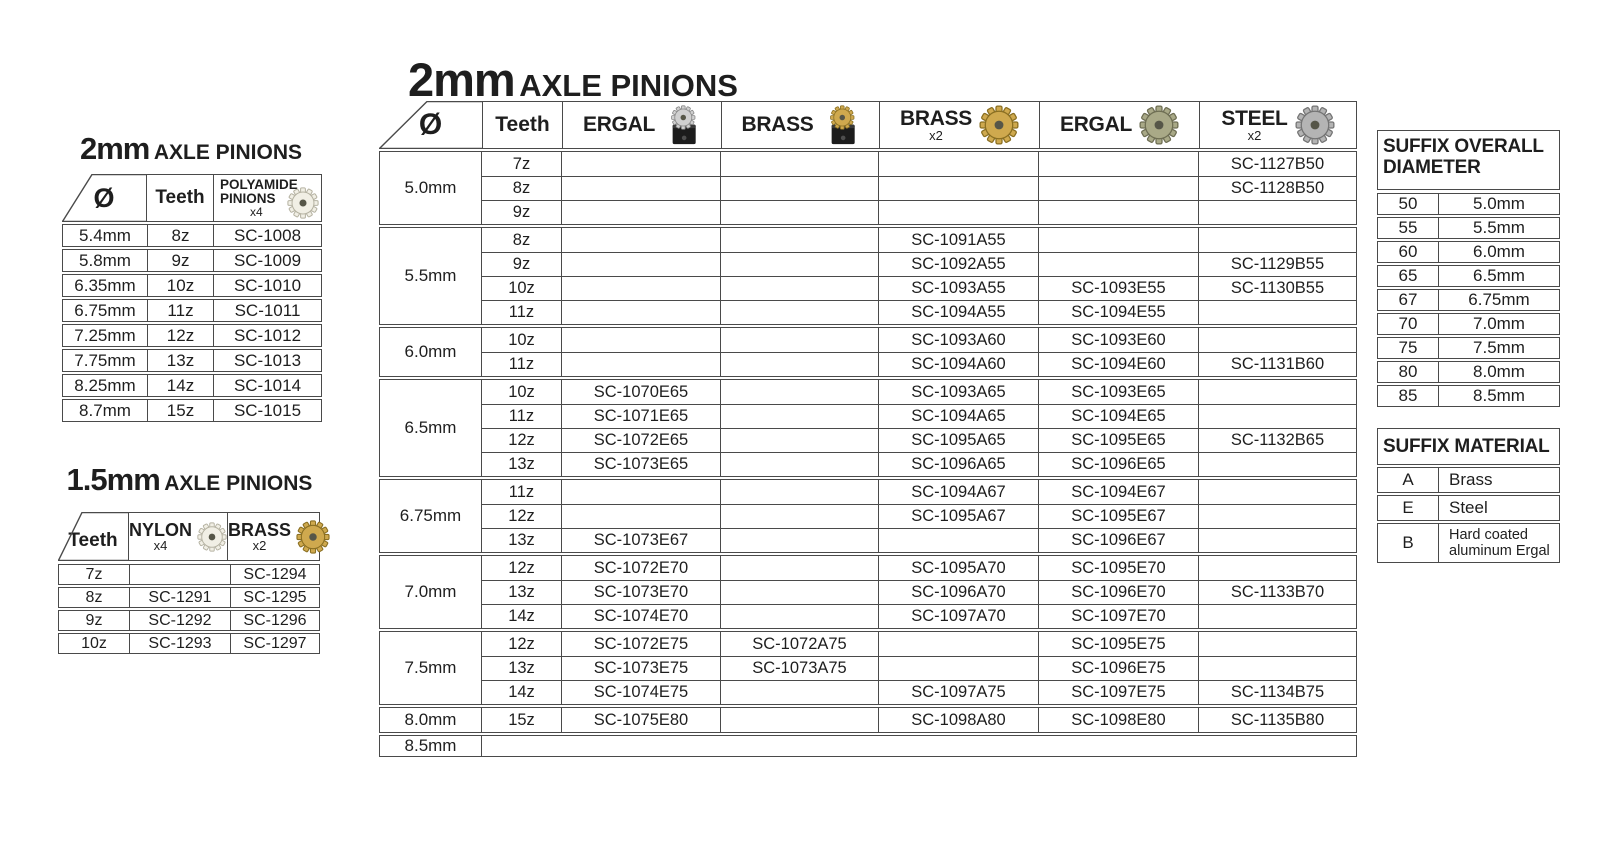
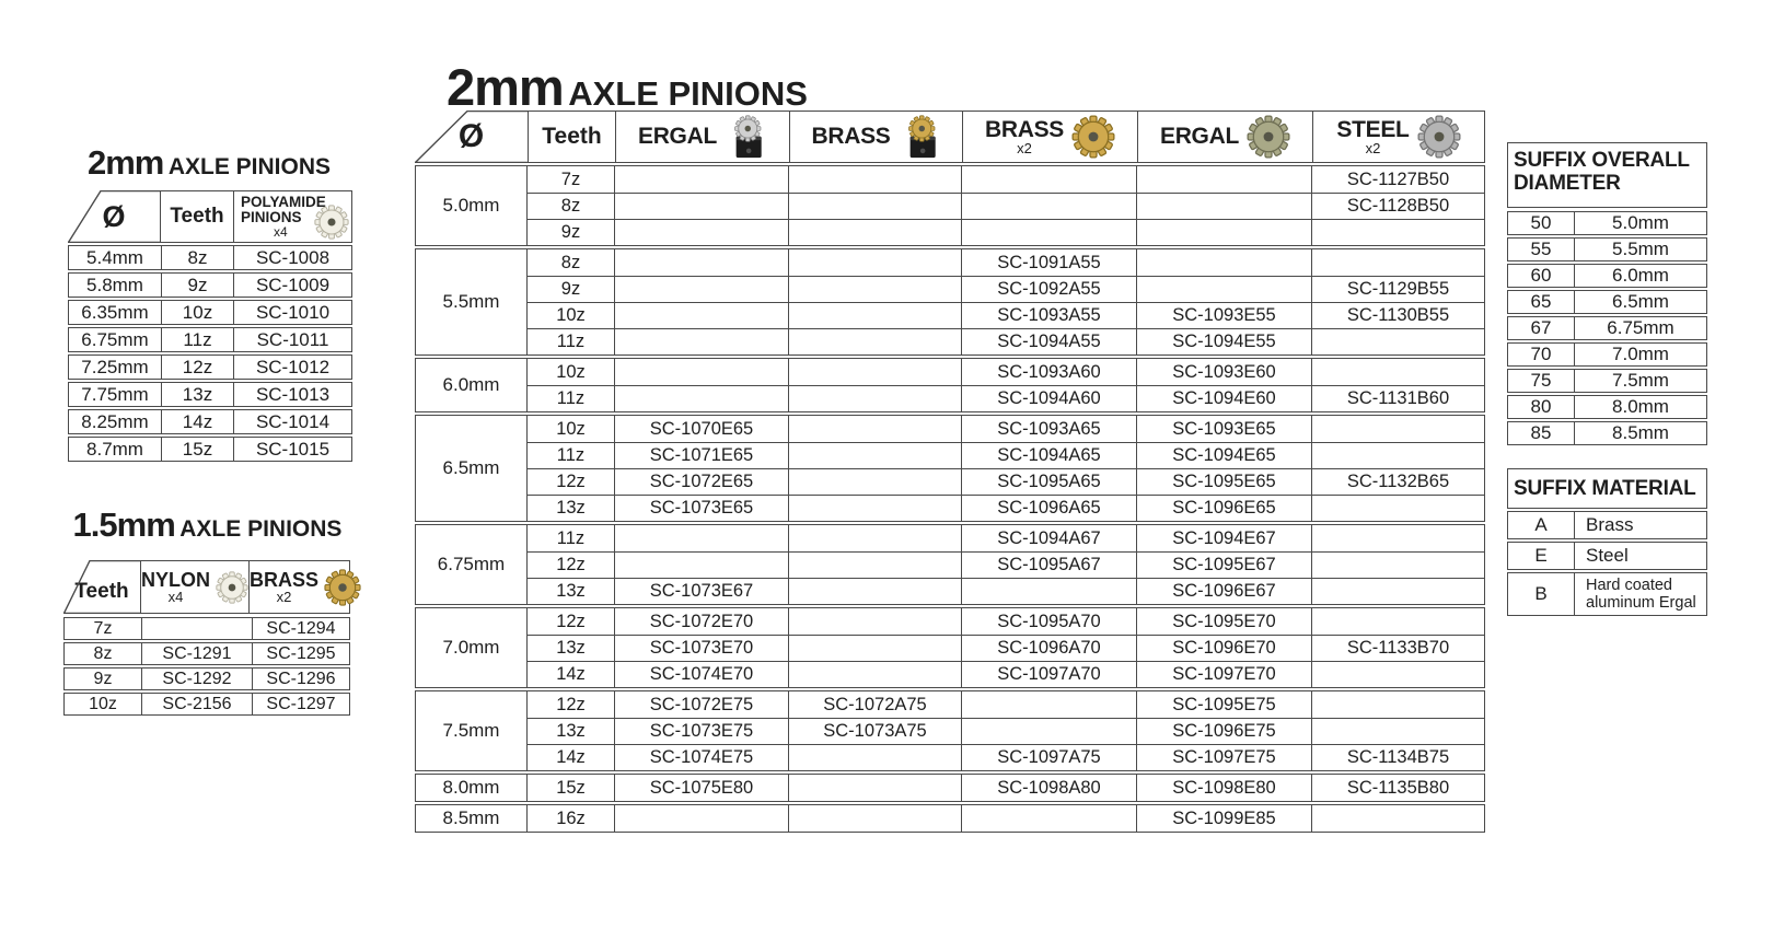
  2mm AXLE PINIONS
  Ø
  Teeth
  POLYAMIDE
  PINIONS
  x4
  5.4mm
  8z
  SC-1008
  5.8mm
  9z
  SC-1009
  6.35mm
  10z
  SC-1010
  6.75mm
  11z
  SC-1011
  7.25mm
  12z
  SC-1012
  7.75mm
  13z
  SC-1013
  8.25mm
  14z
  SC-1014
  8.7mm
  15z
  SC-1015
  1.5mm AXLE PINIONS
  Teeth
  NYLON
  x4
  BRASS
  x2
  7z
  SC-1294
  8z
  SC-1291
  SC-1295
  9z
  SC-1292
  SC-1296
  10z
- SC-1293
+ SC-2156
  SC-1297
  2mm AXLE PINIONS
  Ø
  Teeth
  ERGAL
  BRASS
  BRASS
  x2
  ERGAL
  STEEL
  x2
  5.0mm
  7z
  SC-1127B50
  8z
  SC-1128B50
  9z
  5.5mm
  8z
  SC-1091A55
  9z
  SC-1092A55
  SC-1129B55
  10z
  SC-1093A55
  SC-1093E55
  SC-1130B55
  11z
  SC-1094A55
  SC-1094E55
  6.0mm
  10z
  SC-1093A60
  SC-1093E60
  11z
  SC-1094A60
  SC-1094E60
  SC-1131B60
  6.5mm
  10z
  SC-1070E65
  SC-1093A65
  SC-1093E65
  11z
  SC-1071E65
  SC-1094A65
  SC-1094E65
  12z
  SC-1072E65
  SC-1095A65
  SC-1095E65
  SC-1132B65
  13z
  SC-1073E65
  SC-1096A65
  SC-1096E65
  6.75mm
  11z
  SC-1094A67
  SC-1094E67
  12z
  SC-1095A67
  SC-1095E67
  13z
  SC-1073E67
  SC-1096E67
  7.0mm
  12z
  SC-1072E70
  SC-1095A70
  SC-1095E70
  13z
  SC-1073E70
  SC-1096A70
  SC-1096E70
  SC-1133B70
  14z
  SC-1074E70
  SC-1097A70
  SC-1097E70
  7.5mm
  12z
  SC-1072E75
  SC-1072A75
  SC-1095E75
  13z
  SC-1073E75
  SC-1073A75
  SC-1096E75
  14z
  SC-1074E75
  SC-1097A75
  SC-1097E75
  SC-1134B75
  8.0mm
  15z
  SC-1075E80
  SC-1098A80
  SC-1098E80
  SC-1135B80
  8.5mm
+ 16z
+ SC-1099E85
  SUFFIX OVERALL
  DIAMETER
  50
  5.0mm
  55
  5.5mm
  60
  6.0mm
  65
  6.5mm
  67
  6.75mm
  70
  7.0mm
  75
  7.5mm
  80
  8.0mm
  85
  8.5mm
  SUFFIX MATERIAL
  A
  Brass
  E
  Steel
  B
  Hard coated aluminum Ergal
